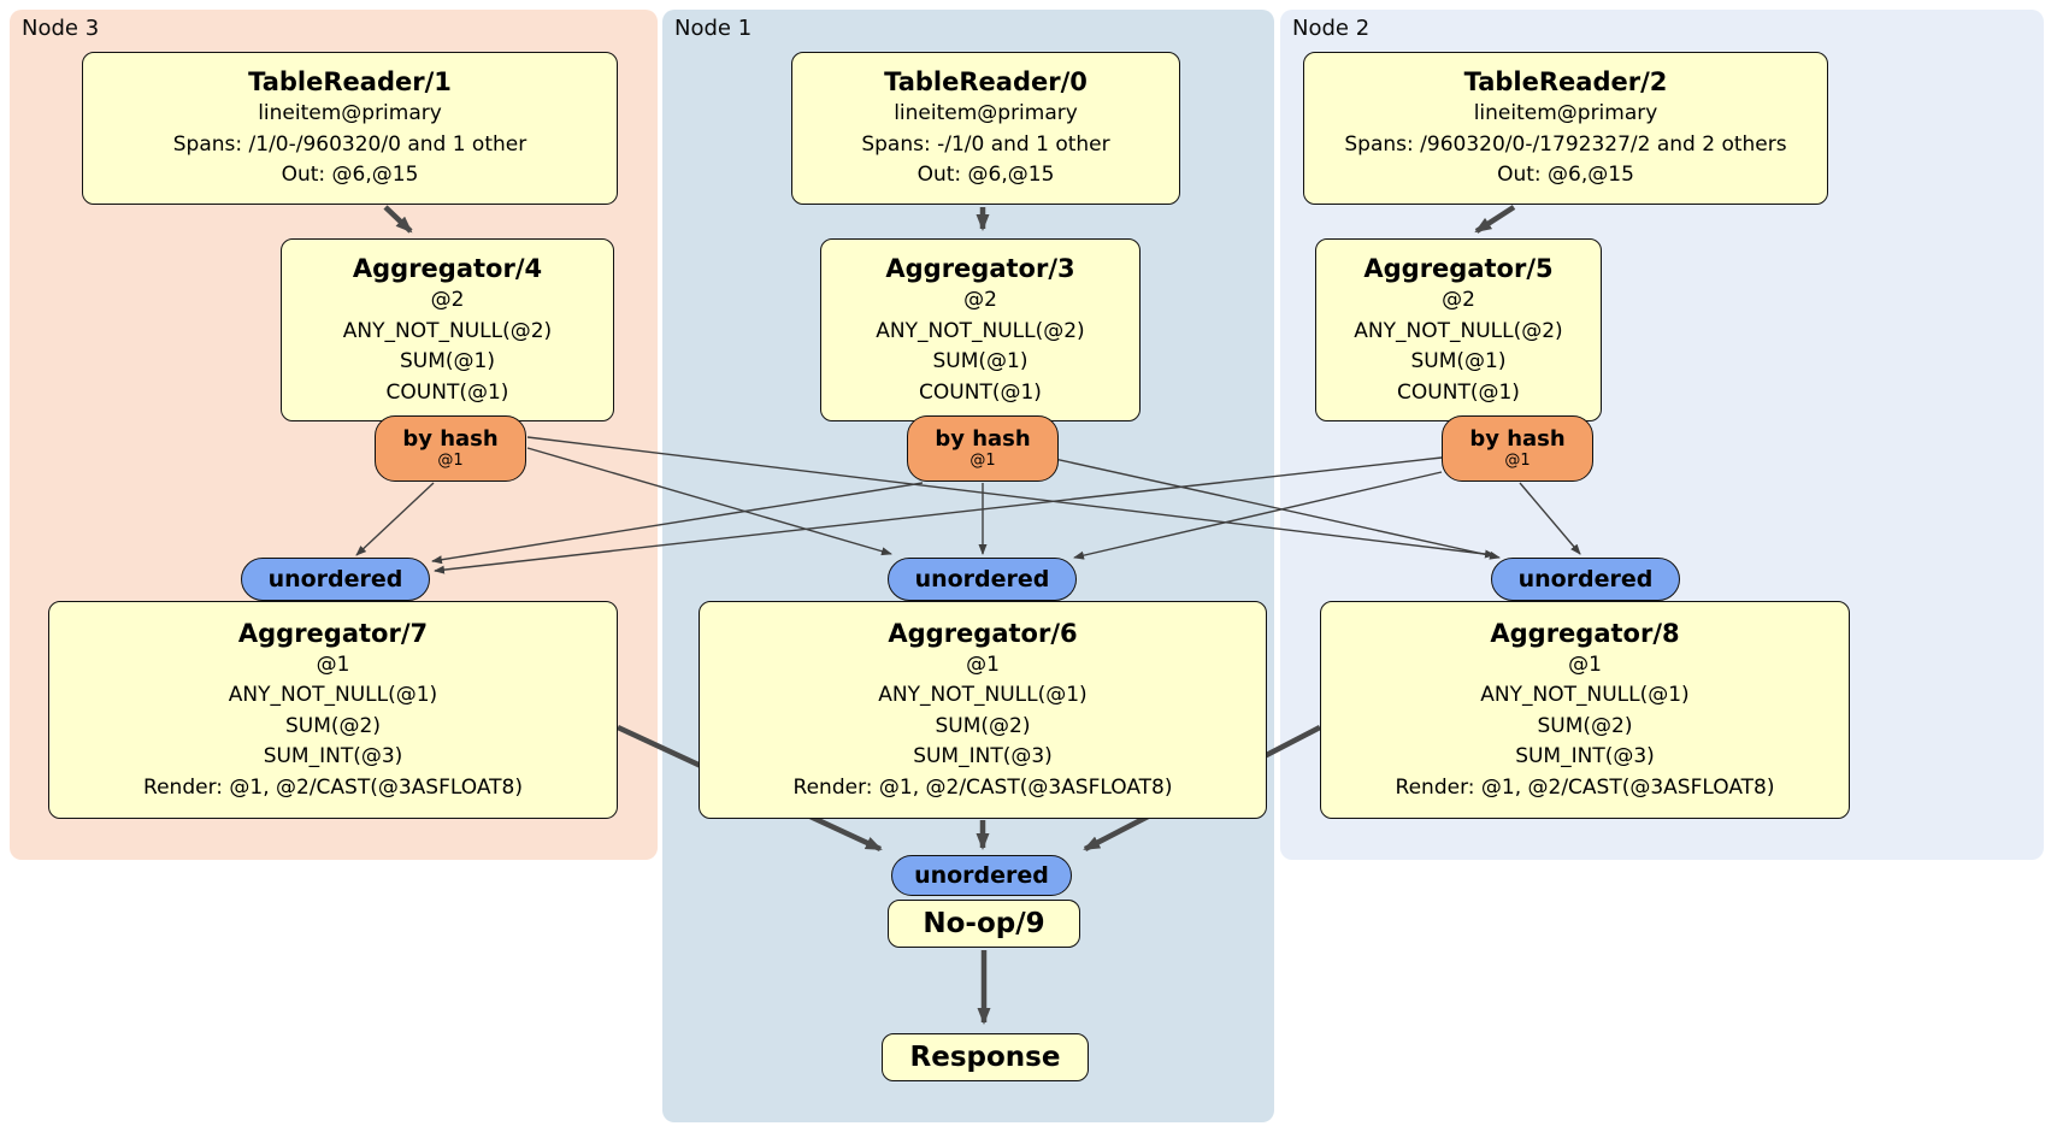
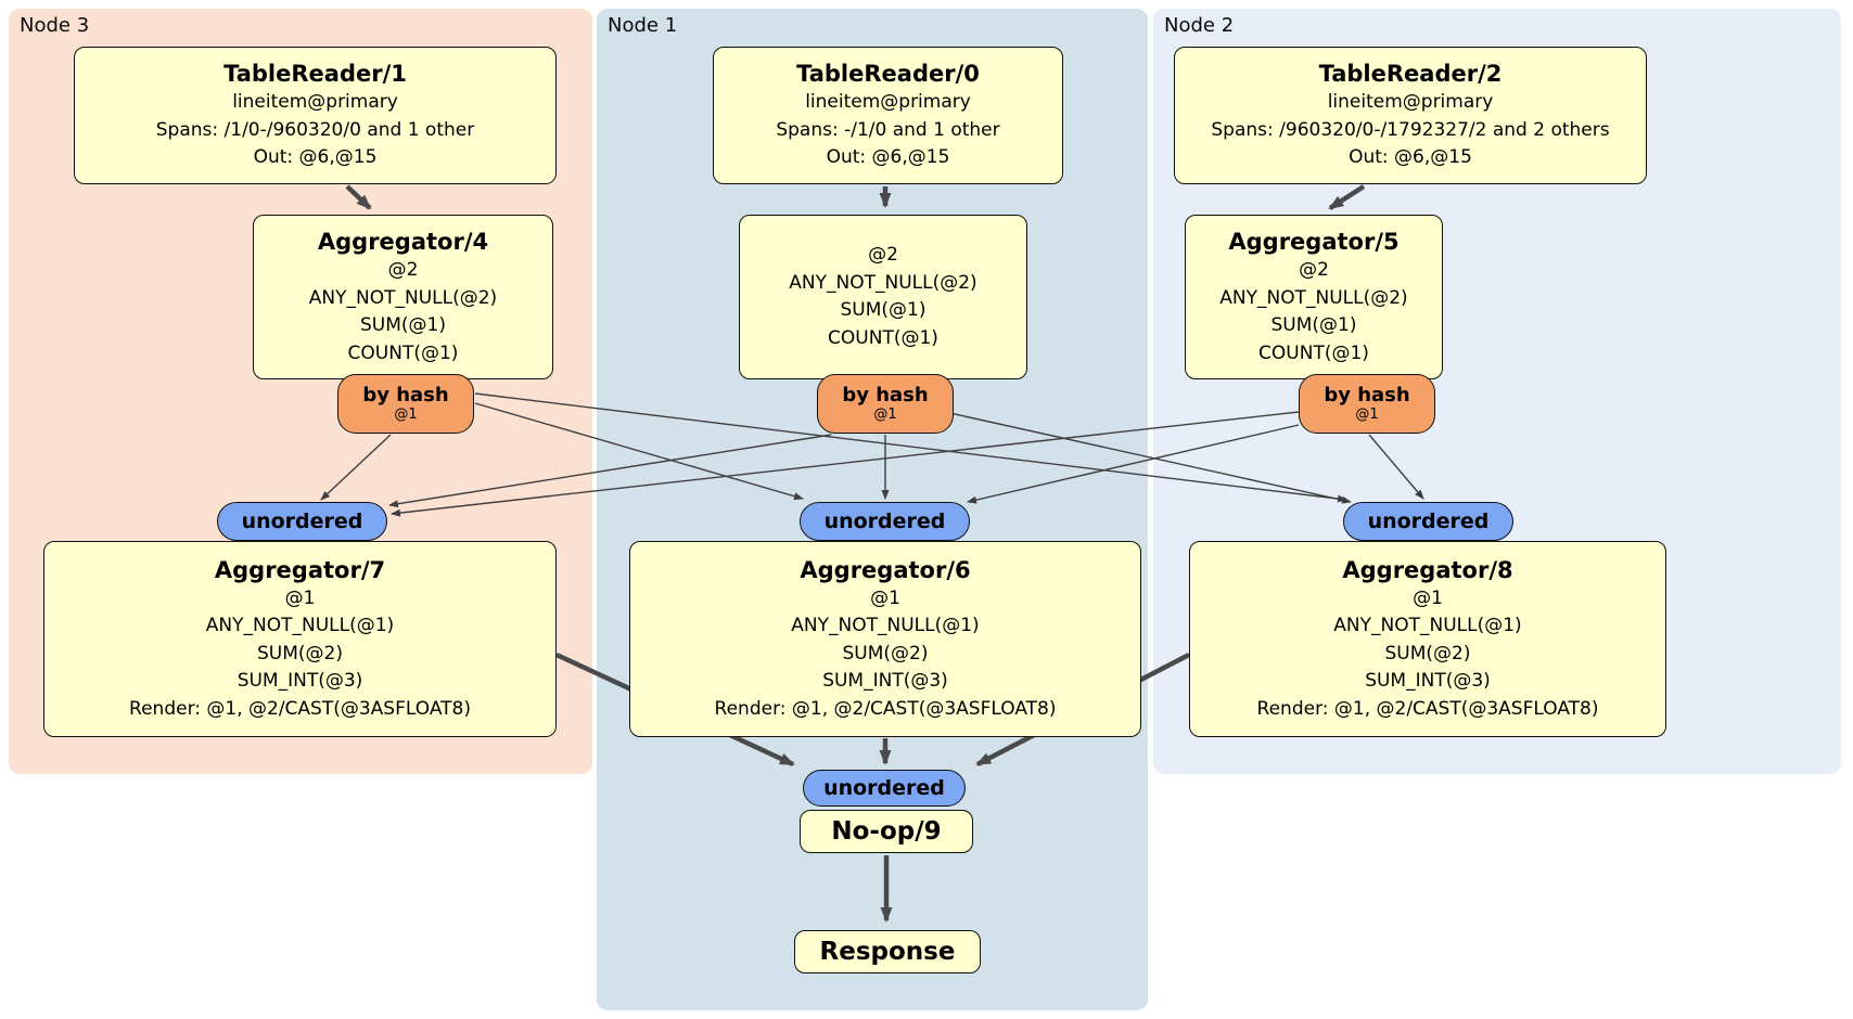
  Node 3
  Node 1
  Node 2
  TableReader/1
  lineitem@primary
  Spans: /1/0-/960320/0 and 1 other
  Out: @6,@15
  TableReader/0
  lineitem@primary
  Spans: -/1/0 and 1 other
  Out: @6,@15
  TableReader/2
  lineitem@primary
  Spans: /960320/0-/1792327/2 and 2 others
  Out: @6,@15
  Aggregator/4
  @2
  ANY_NOT_NULL(@2)
  SUM(@1)
  COUNT(@1)
- Aggregator/3
  @2
  ANY_NOT_NULL(@2)
  SUM(@1)
  COUNT(@1)
  Aggregator/5
  @2
  ANY_NOT_NULL(@2)
  SUM(@1)
  COUNT(@1)
  Aggregator/7
  @1
  ANY_NOT_NULL(@1)
  SUM(@2)
  SUM_INT(@3)
  Render: @1, @2/CAST(@3ASFLOAT8)
  Aggregator/6
  @1
  ANY_NOT_NULL(@1)
  SUM(@2)
  SUM_INT(@3)
  Render: @1, @2/CAST(@3ASFLOAT8)
  Aggregator/8
  @1
  ANY_NOT_NULL(@1)
  SUM(@2)
  SUM_INT(@3)
  Render: @1, @2/CAST(@3ASFLOAT8)
  No-op/9
  Response
  by hash
  @1
  by hash
  @1
  by hash
  @1
  unordered
  unordered
  unordered
  unordered
